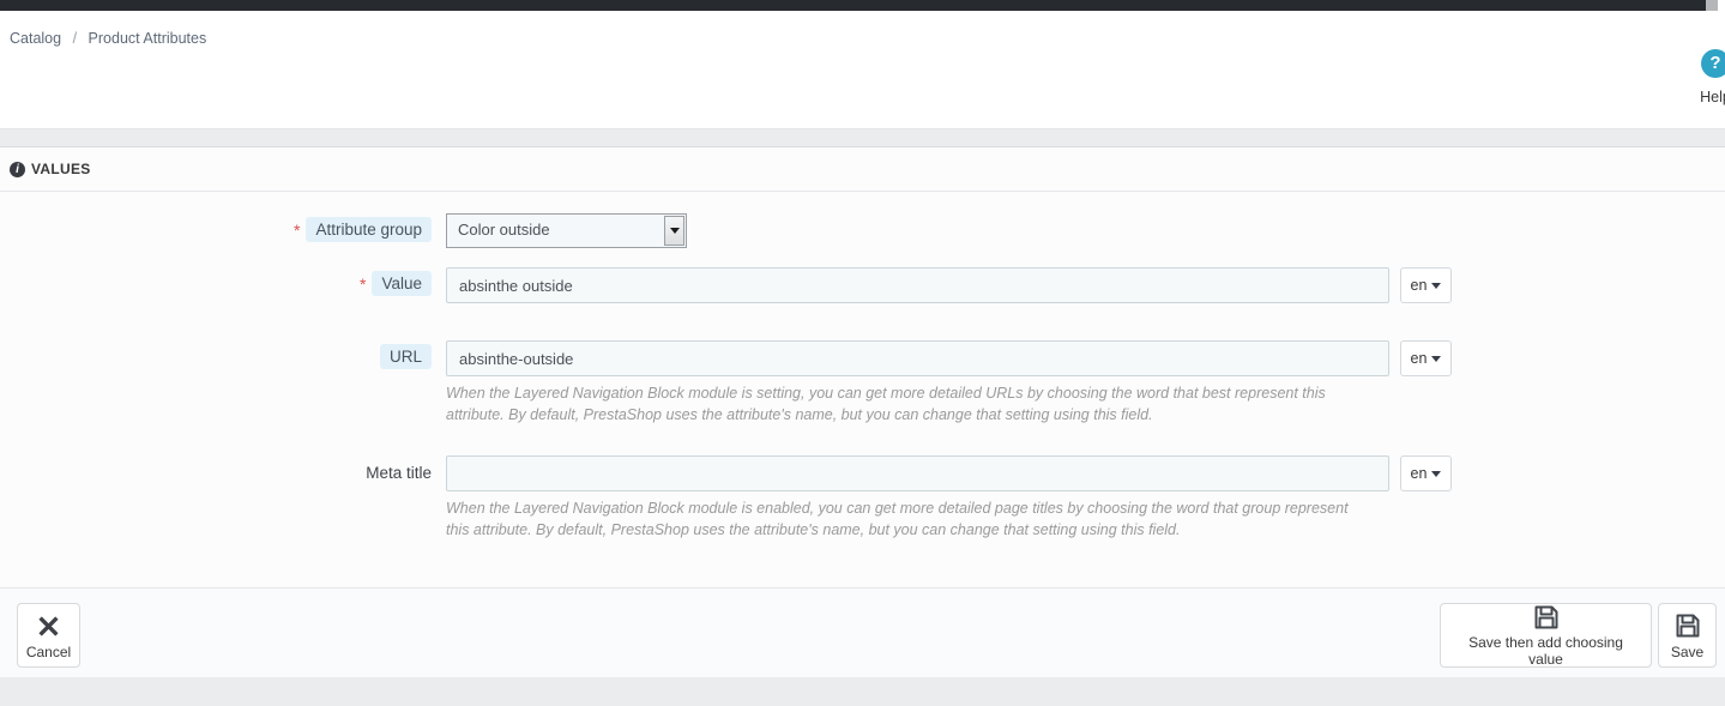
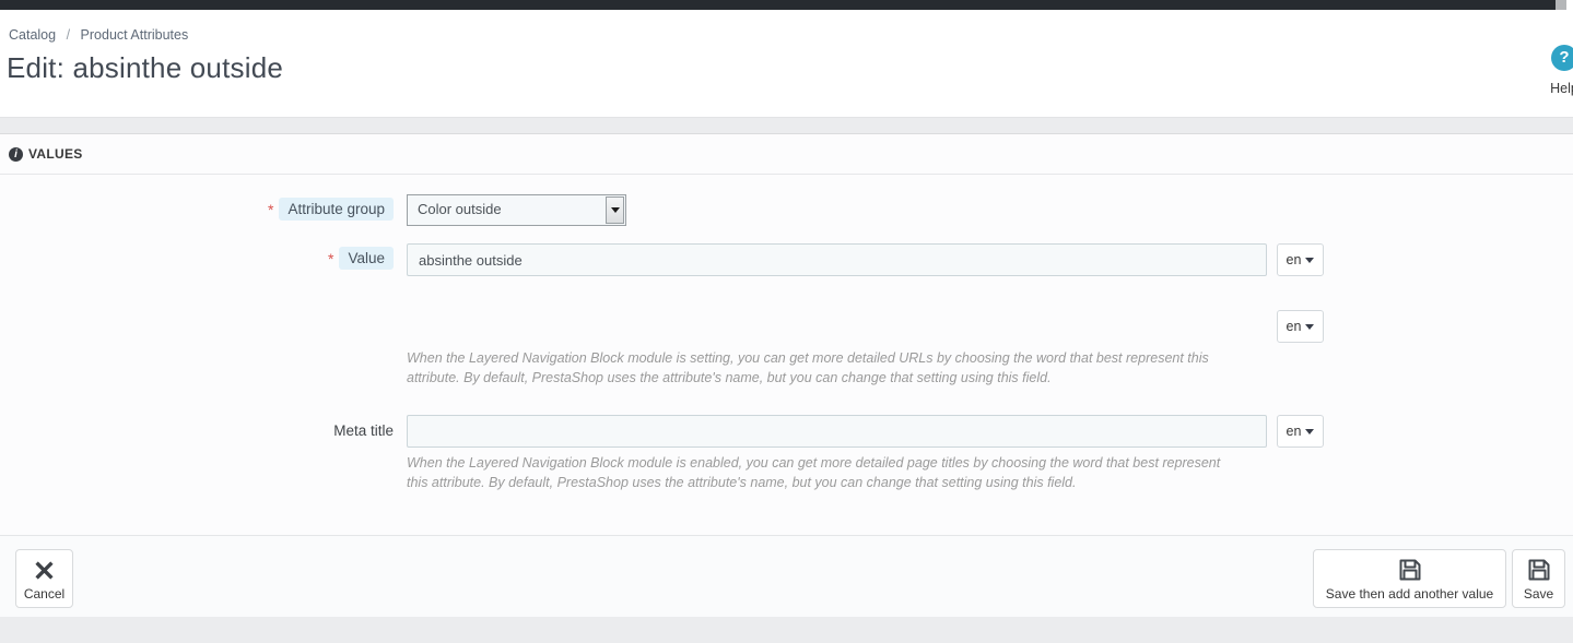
  Catalog / Product Attributes
+ Edit: absinthe outside
  ?
  Hel
  i
  VALUES
  * Attribute group
  Color outside
  * Value
  absinthe outside
  en
- URL
- absinthe-outside
  en
  When the Layered Navigation Block module is setting, you can get more detailed URLs by choosing the word that best represent this attribute. By default, PrestaShop uses the attribute's name, but you can change that setting using this field.
  Meta title
  en
- When the Layered Navigation Block module is enabled, you can get more detailed page titles by choosing the word that group represent this attribute. By default, PrestaShop uses the attribute's name, but you can change that setting using this field.
+ When the Layered Navigation Block module is enabled, you can get more detailed page titles by choosing the word that best represent this attribute. By default, PrestaShop uses the attribute's name, but you can change that setting using this field.
  Cancel
- Save then add choosing value
+ Save then add another value
  Save
